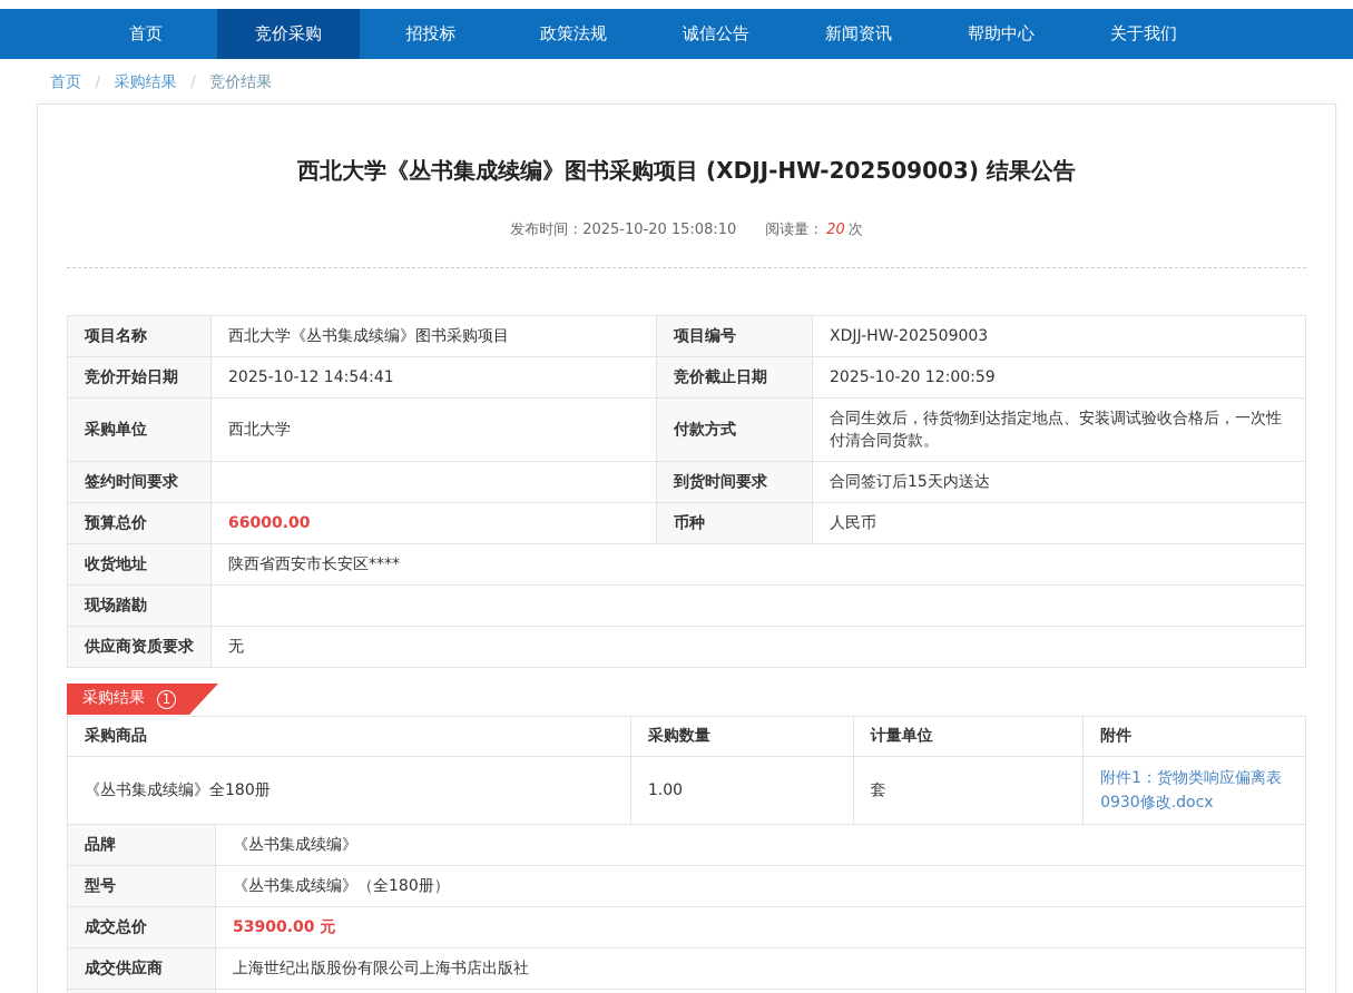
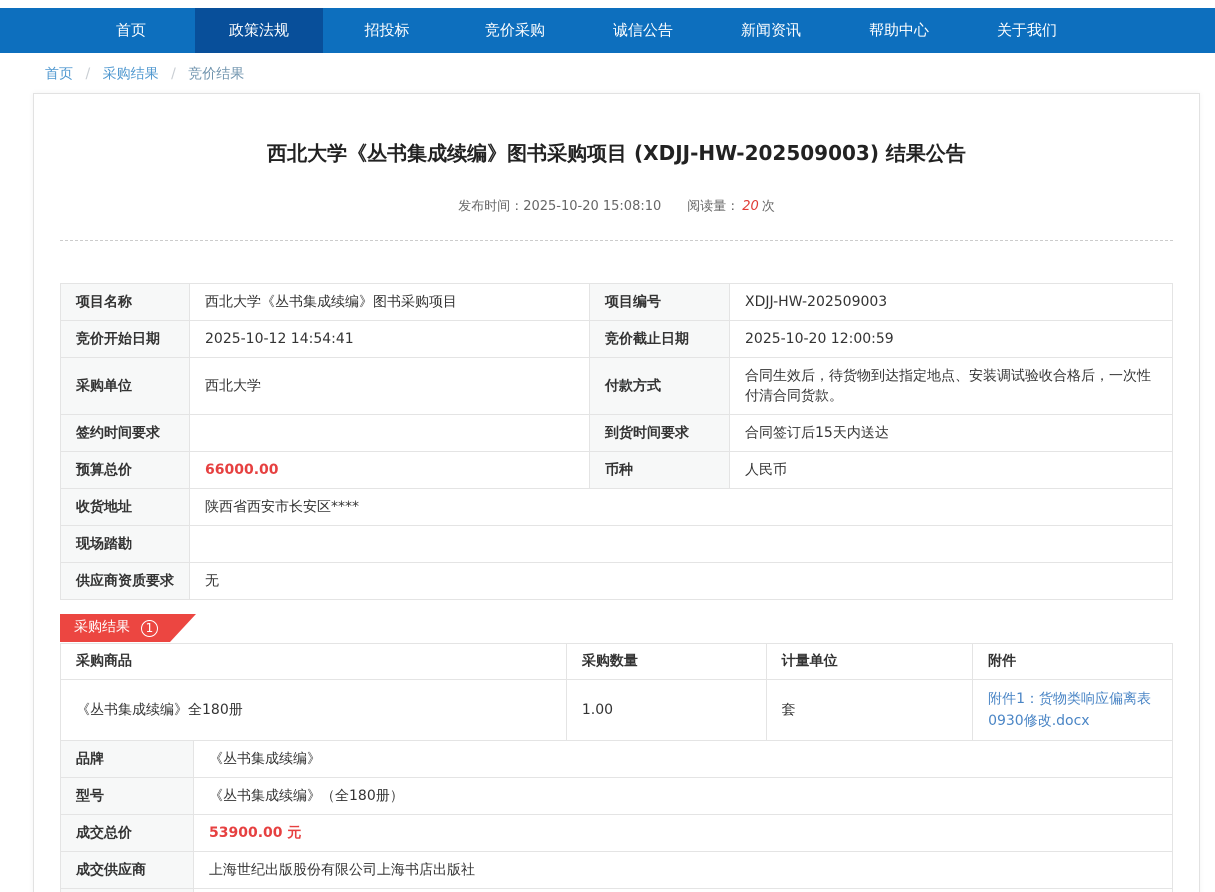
  首页
- 竞价采购
+ 政策法规
  招投标
- 政策法规
+ 竞价采购
  诚信公告
  新闻资讯
  帮助中心
  关于我们
  首页 / 采购结果 / 竞价结果
  西北大学《丛书集成续编》图书采购项目 (XDJJ-HW-202509003) 结果公告
  发布时间：2025-10-20 15:08:10 阅读量： 20 次
  项目名称	西北大学《丛书集成续编》图书采购项目	项目编号	XDJJ-HW-202509003
  竞价开始日期	2025-10-12 14:54:41	竞价截止日期	2025-10-20 12:00:59
  采购单位	西北大学	付款方式	合同生效后，待货物到达指定地点、安装调试验收合格后，一次性付清合同货款。
  签约时间要求		到货时间要求	合同签订后15天内送达
  预算总价	66000.00	币种	人民币
  收货地址	陕西省西安市长安区****
  现场踏勘
  供应商资质要求	无
  采购结果
  1
  采购商品	采购数量	计量单位	附件
  《丛书集成续编》全180册	1.00	套	附件1：货物类响应偏离表0930修改.docx
  品牌	《丛书集成续编》
  型号	《丛书集成续编》（全180册）
  成交总价	53900.00 元
  成交供应商	上海世纪出版股份有限公司上海书店出版社
